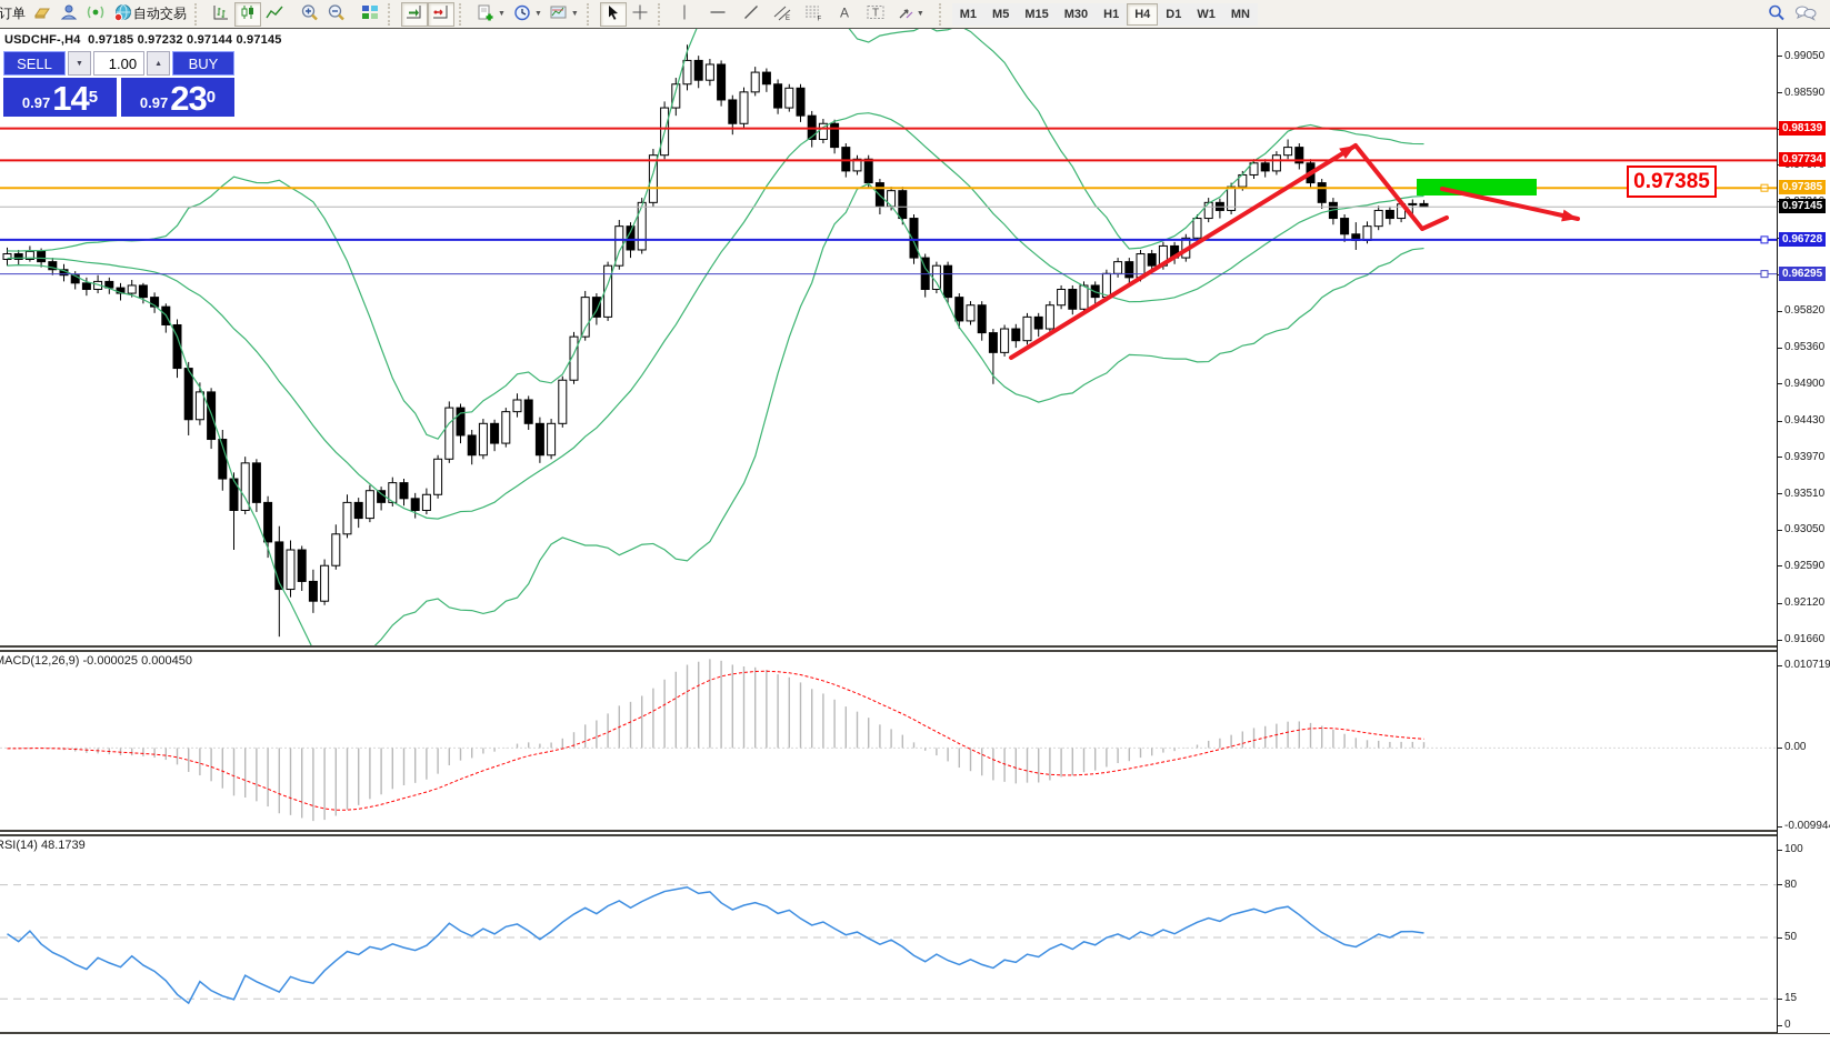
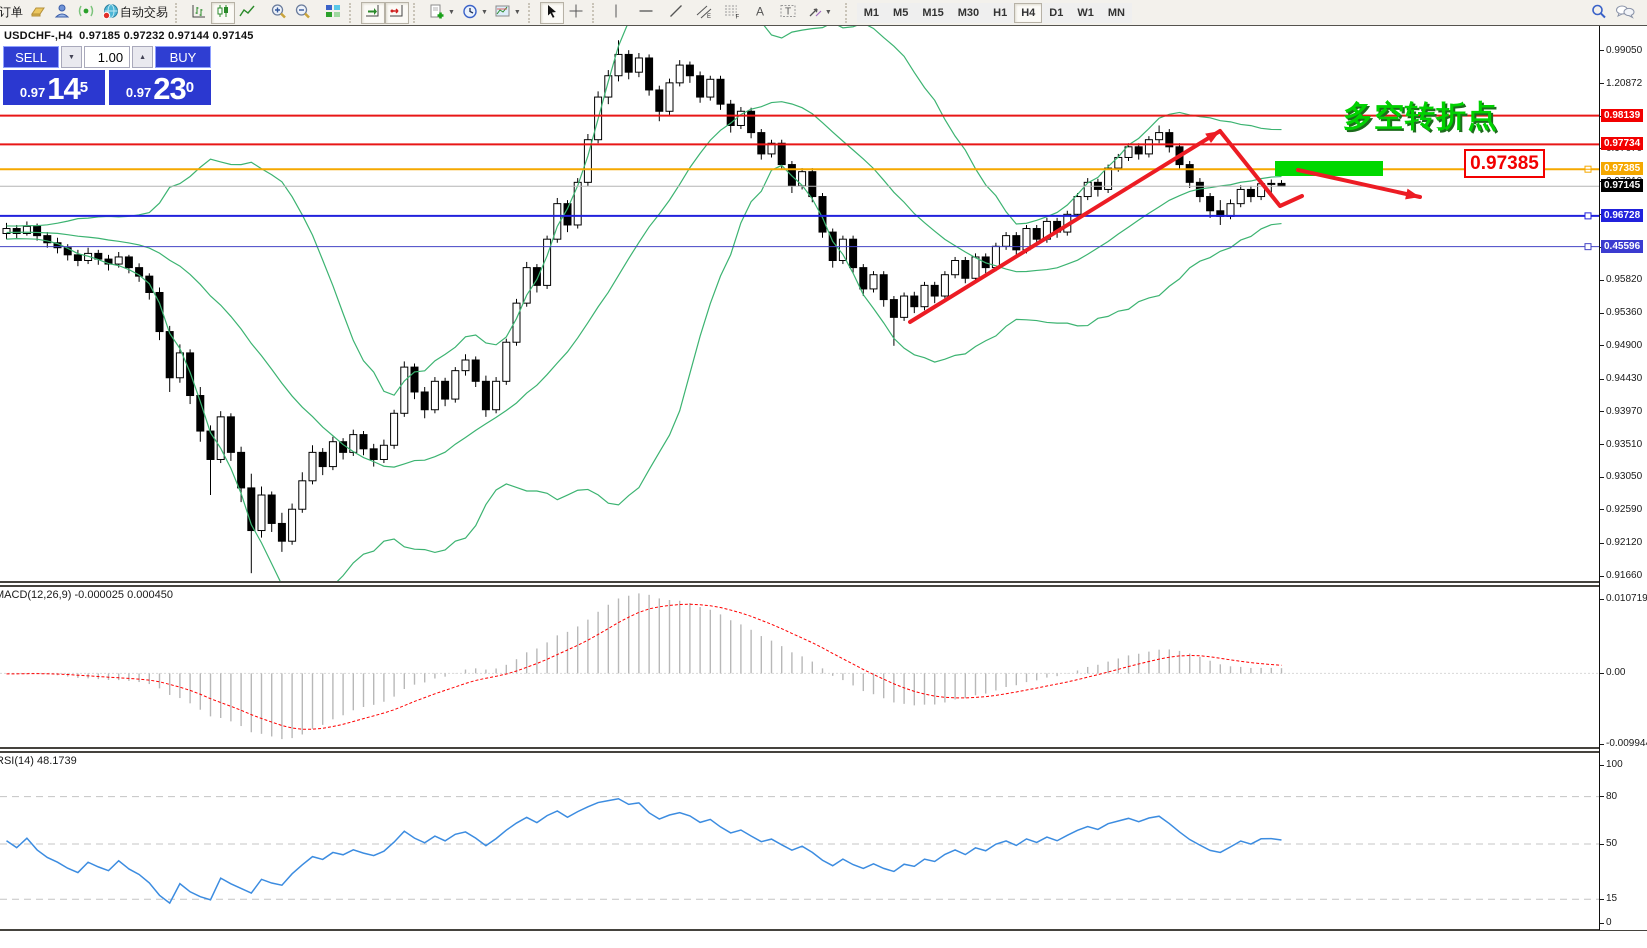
  订单
  自动交易
  A
  T
  M1
  M5
  M15
  M30
  H1
  H4
  D1
  W1
  MN
  0.99050
- 0.98590
+ 1.20872
  0.95820
  0.95360
  0.94900
  0.94430
  0.93970
  0.93510
  0.93050
  0.92590
  0.92120
  0.91660
  0.98139
  0.97734
  0.97385
  0.96728
- 0.96295
+ 0.45596
  0.97145
  0.010719
  0.00
  -0.00994
  100
  80
  50
  15
  0
  USDCHF-,H4 0.97185 0.97232 0.97144 0.97145
  SELL
  1.00
  BUY
  0.97
  14
  5
  0.97
  23
  0
+ 多空转折点
  0.97385
  ACD(12,26,9) -0.000025 0.000450
  SI(14) 48.1739
